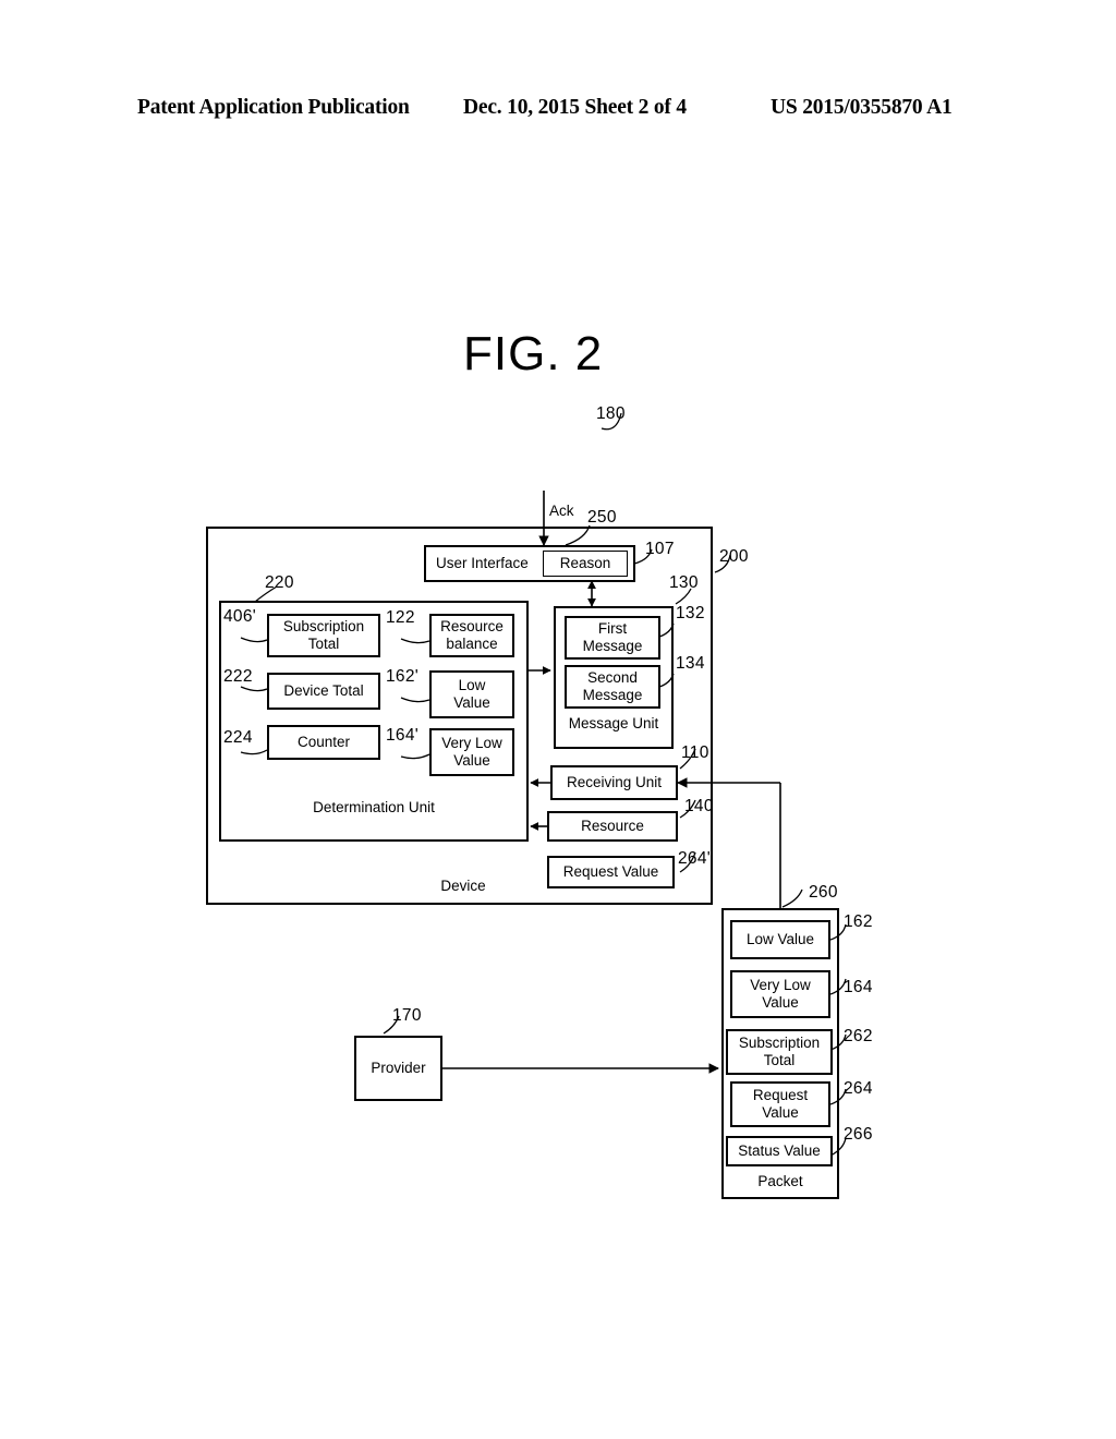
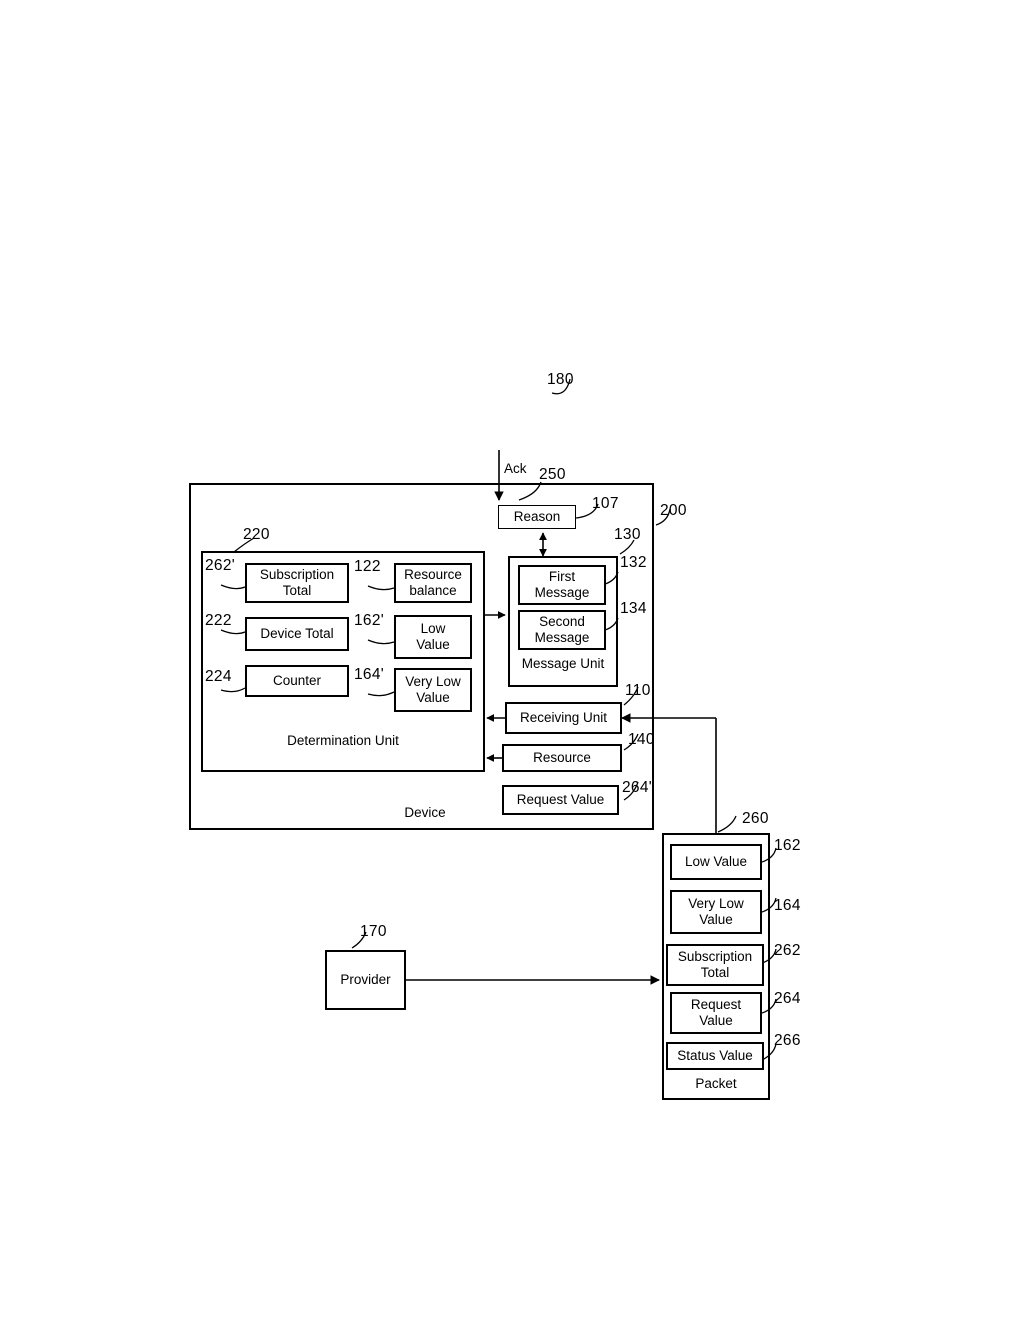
- Patent Application Publication
- Dec. 10, 2015 Sheet 2 of 4
- US 2015/0355870 A1
- FIG. 2
  180
  Ack
  250
  Device
  200
- User Interface
  Reason
  107
  Determination Unit
  220
  Subscription
  Total
- 406'
+ 262'
  Device Total
  222
  Counter
  224
  Resource
  balance
  122
  Low
  Value
  162'
  Very Low
  Value
  164'
  Message Unit
  130
  First
  Message
  132
  Second
  Message
  134
  Receiving Unit
  110
  Resource
  140
  Request Value
  264'
  Packet
  260
  Low Value
  162
  Very Low
  Value
  164
  Subscription
  Total
  262
  Request
  Value
  264
  Status Value
  266
  Provider
  170
